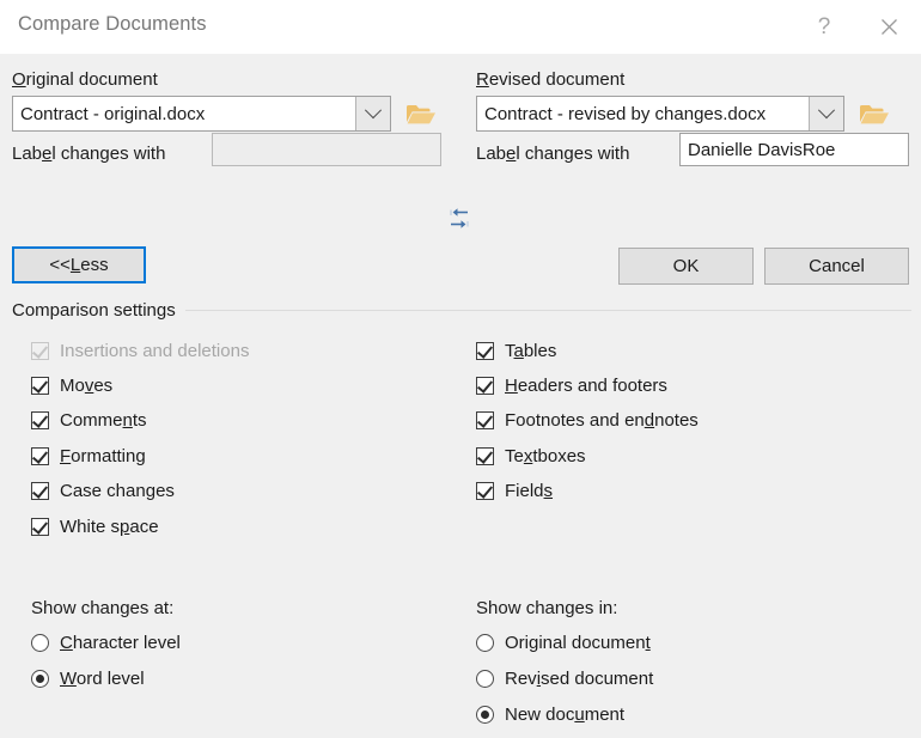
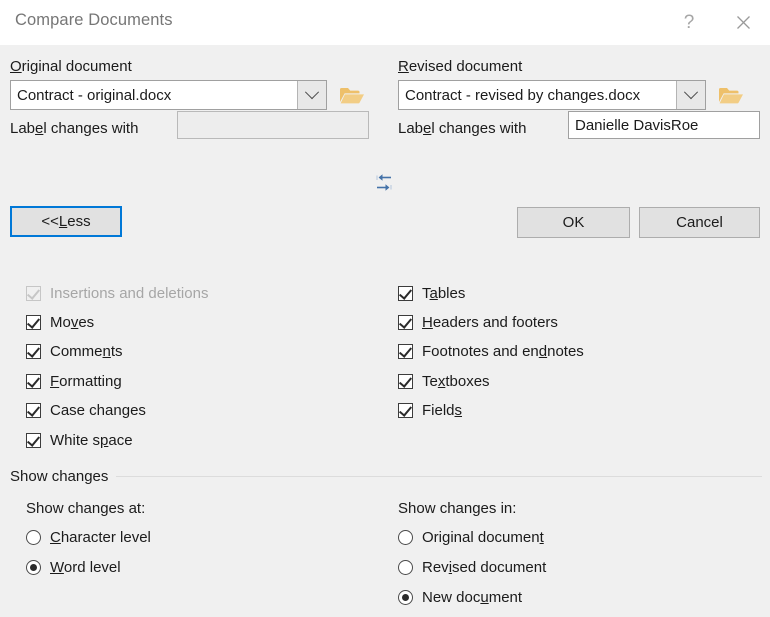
  Compare Documents
  ?
  Original document
  Contract - original.docx
  Label changes with
  Revised document
  Contract - revised by changes.docx
  Label changes with
  Danielle DavisRoe
  <<
  L
  ess
  OK
  Cancel
- Comparison settings
  Insertions and deletions
  Moves
  Comments
  Formatting
  Case changes
  White space
  Tables
  Headers and footers
  Footnotes and endnotes
  Textboxes
  Fields
+ Show changes
  Show changes at:
  Show changes in:
  Character level
  Word level
  Original document
  Revised document
  New document
